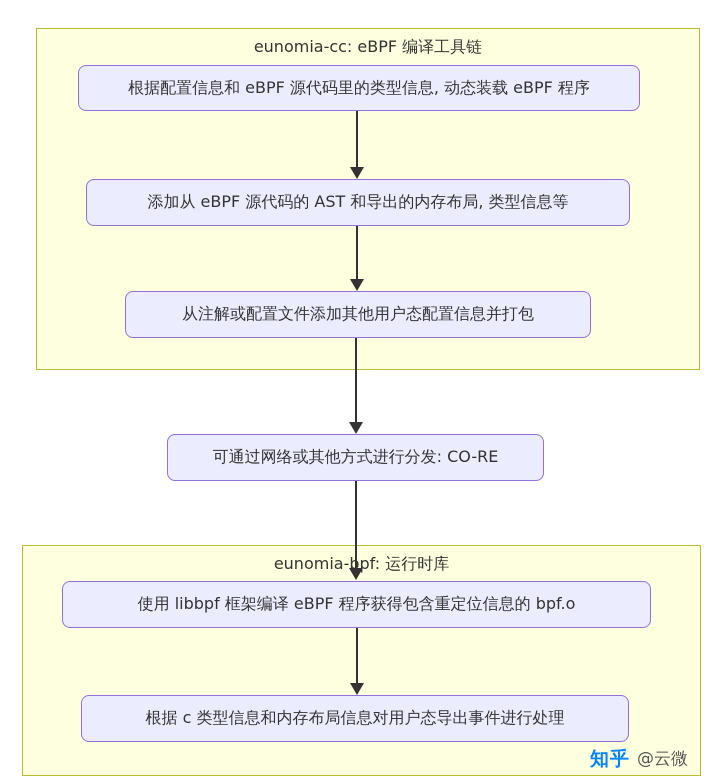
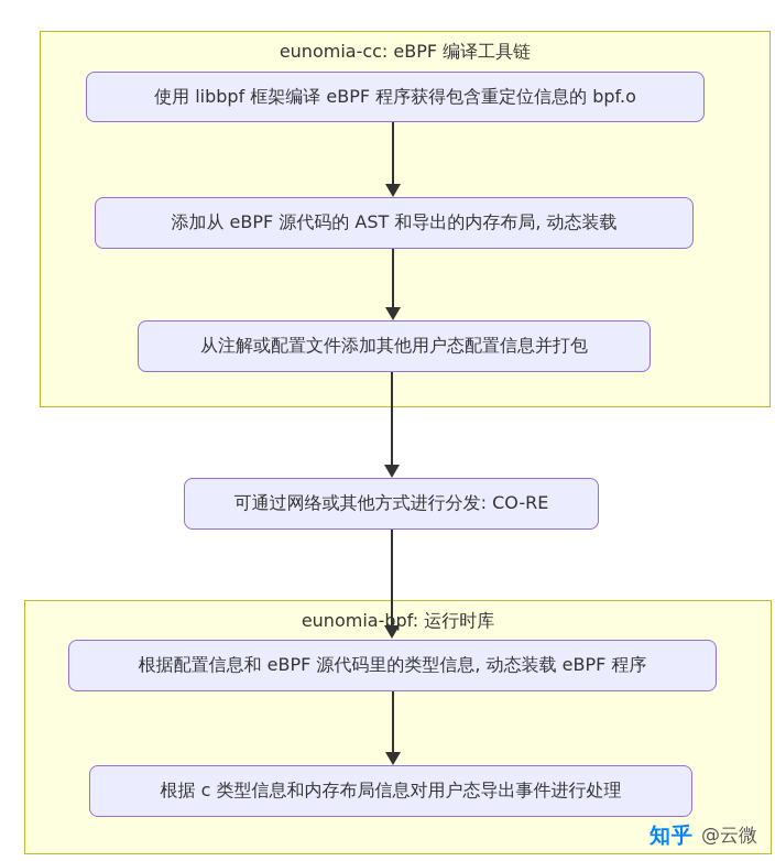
  eunomia-cc: eBPF 编译工具链
- 根据配置信息和 eBPF 源代码里的类型信息, 动态装载 eBPF 程序
+ 使用 libbpf 框架编译 eBPF 程序获得包含重定位信息的 bpf.o
- 添加从 eBPF 源代码的 AST 和导出的内存布局, 类型信息等
+ 添加从 eBPF 源代码的 AST 和导出的内存布局, 动态装载
  从注解或配置文件添加其他用户态配置信息并打包
  可通过网络或其他方式进行分发: CO-RE
  eunomia-pf: 运行时库
- 使用 libbpf 框架编译 eBPF 程序获得包含重定位信息的 bpf.o
+ 根据配置信息和 eBPF 源代码里的类型信息, 动态装载 eBPF 程序
  根据 c 类型信息和内存布局信息对用户态导出事件进行处理
  知乎
  @云微
